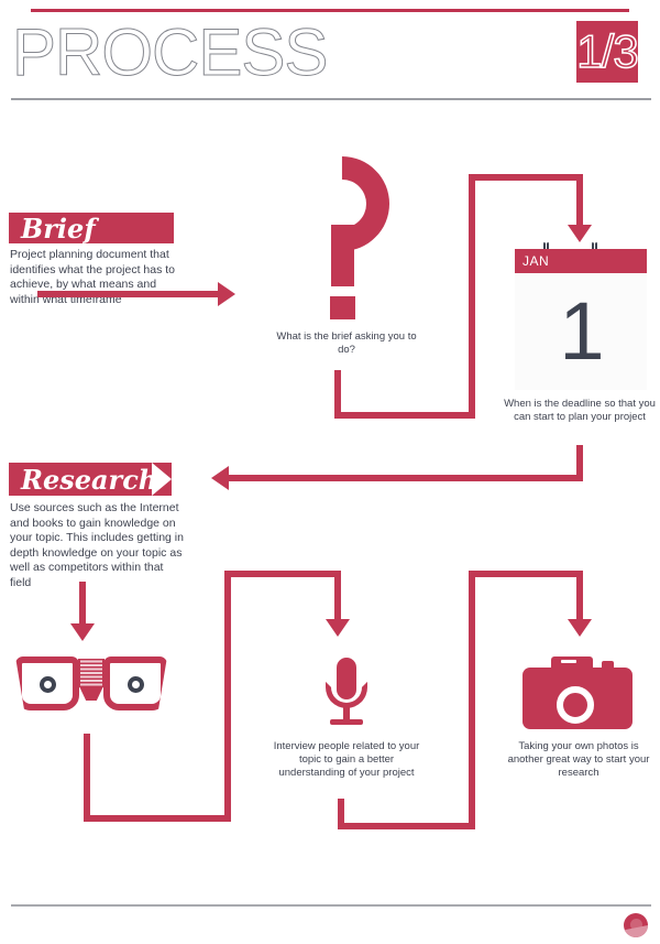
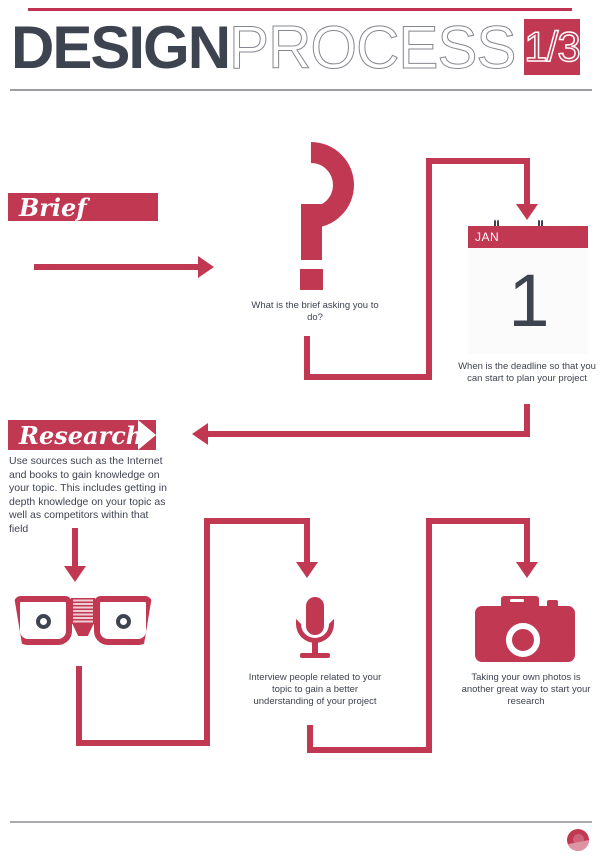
+ DESIGN
  PROCESS
  1/3
  Brief
- Project planning document that identifies what the project has to achieve, by what means and within what timeframe
  What is the brief asking you to do?
  JAN
  1
  When is the deadline so that you can start to plan your project
  Research
  Use sources such as the Internet and books to gain knowledge on your topic. This includes getting in depth knowledge on your topic as well as competitors within that field
  Interview people related to your topic to gain a better understanding of your project
  Taking your own photos is another great way to start your research
